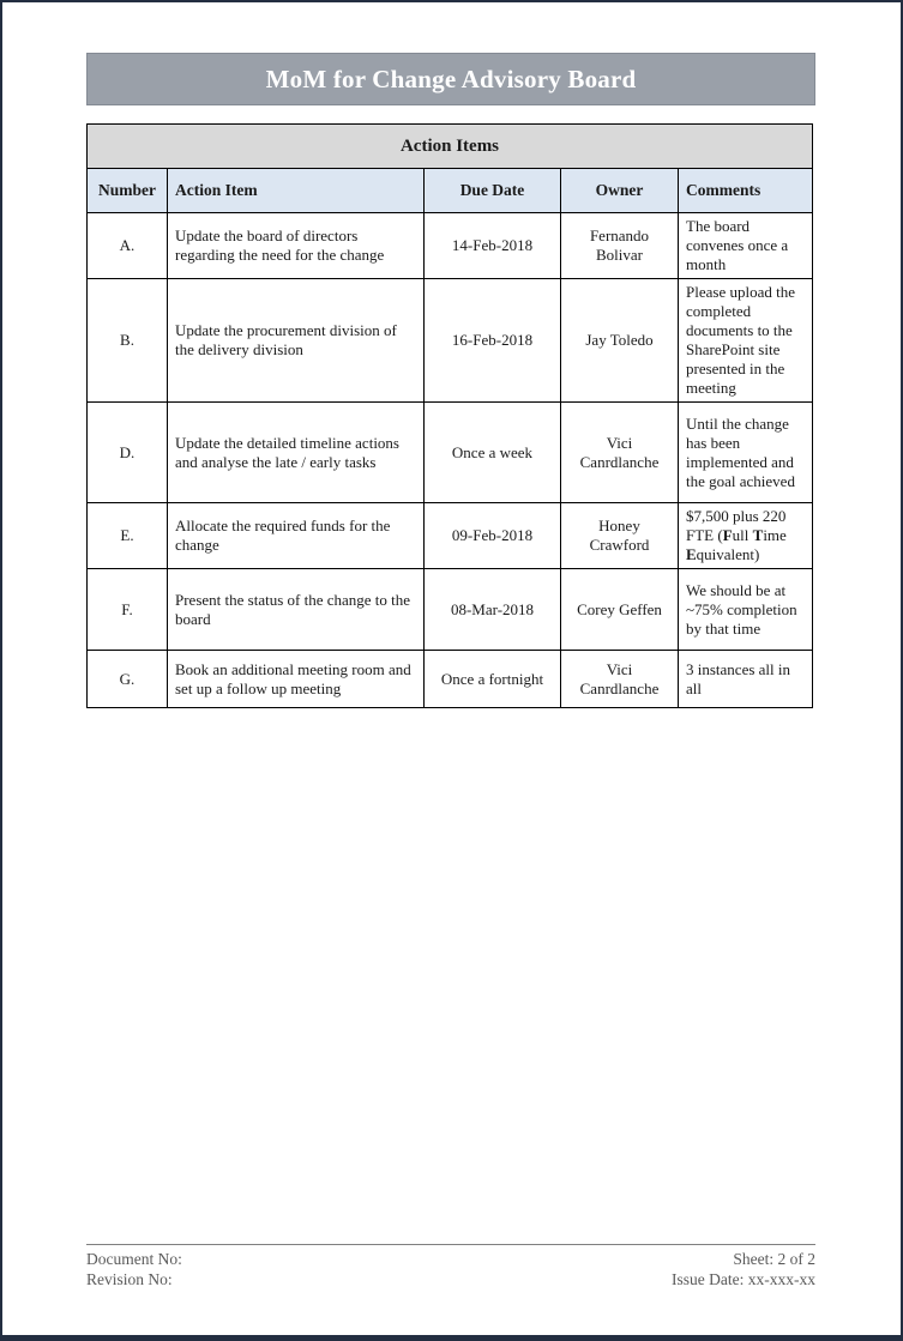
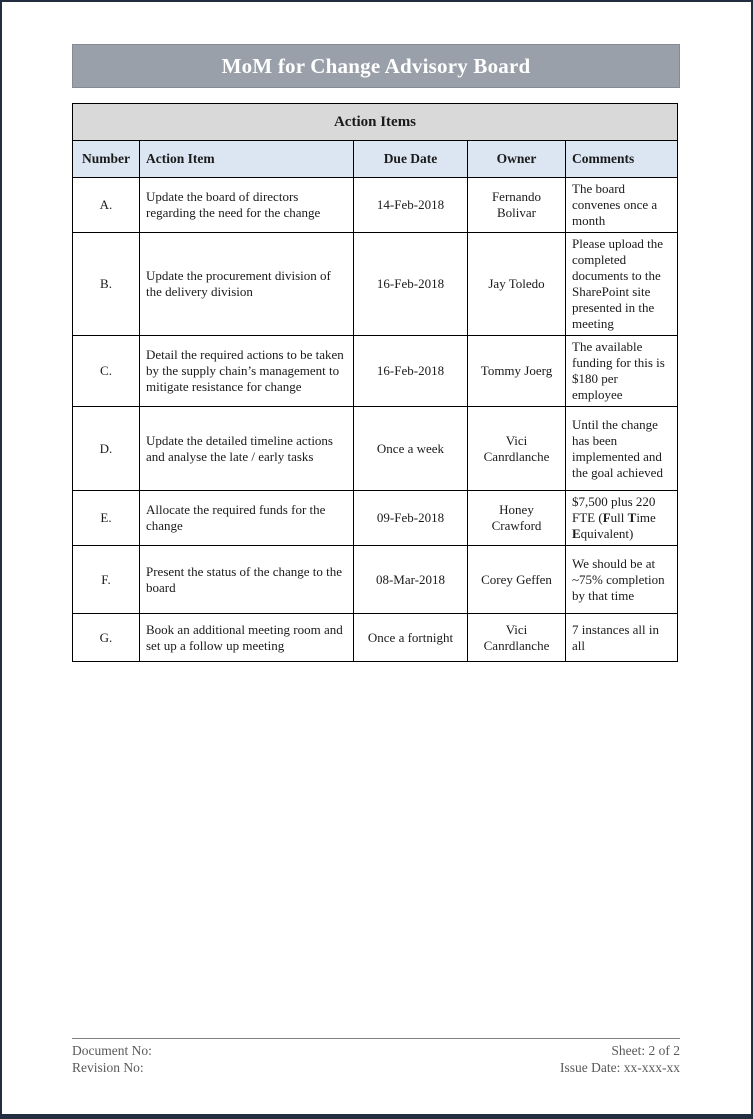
  MoM for Change Advisory Board
  Action Items
  Number	Action Item	Due Date	Owner	Comments
  A.	Update the board of directors regarding the need for the change	14-Feb-2018	Fernando Bolivar	The board convenes once a month
  B.	Update the procurement division of the delivery division	16-Feb-2018	Jay Toledo	Please upload the completed documents to the SharePoint site presented in the meeting
+ C.	Detail the required actions to be taken by the supply chain’s management to mitigate resistance for change	16-Feb-2018	Tommy Joerg	The available funding for this is $180 per employee
  D.	Update the detailed timeline actions and analyse the late / early tasks	Once a week	Vici Canrdlanche	Until the change has been implemented and the goal achieved
  E.	Allocate the required funds for the change	09-Feb-2018	Honey Crawford	$7,500 plus 220 FTE (Full Time Equivalent)
  F.	Present the status of the change to the board	08-Mar-2018	Corey Geffen	We should be at ~75% completion by that time
- G.	Book an additional meeting room and set up a follow up meeting	Once a fortnight	Vici Canrdlanche	3 instances all in all
+ G.	Book an additional meeting room and set up a follow up meeting	Once a fortnight	Vici Canrdlanche	7 instances all in all
  Document No:
  Revision No:
  Sheet: 2 of 2
  Issue Date: xx-xxx-xx
